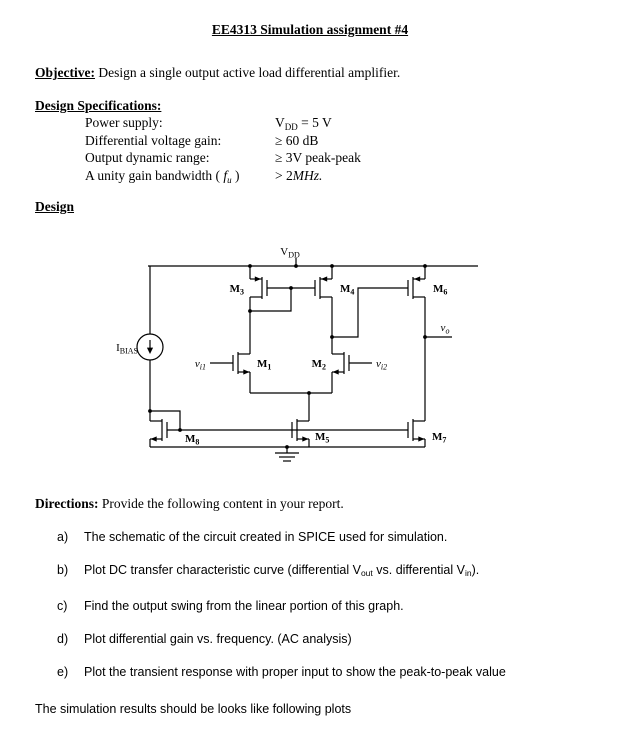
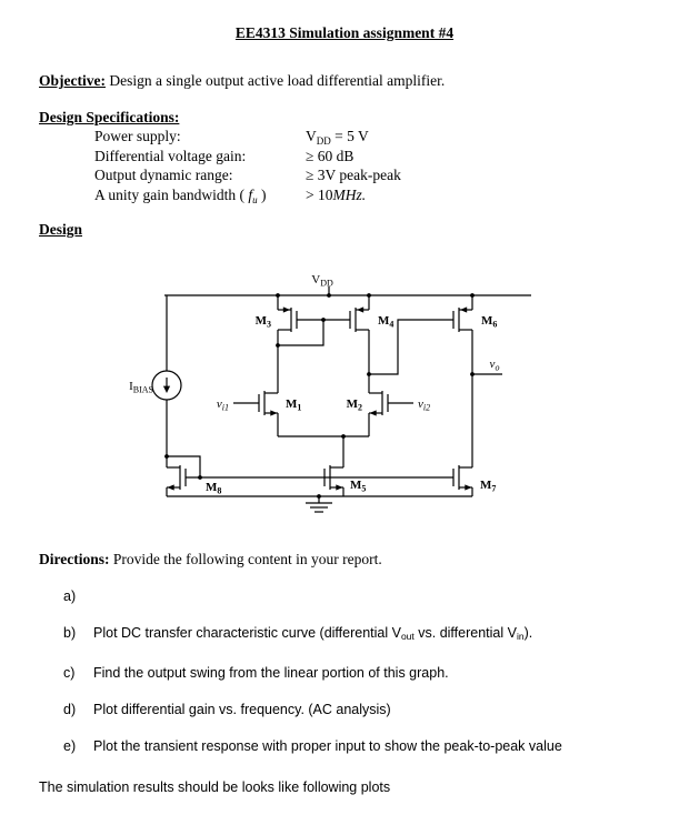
  EE4313 Simulation assignment #4
  Objective: Design a single output active load differential amplifier.
  Design Specifications:
  Power supply:
  VDD = 5 V
  Differential voltage gain:
  ≥ 60 dB
  Output dynamic range:
  ≥ 3V peak-peak
  A unity gain bandwidth ( fu )
- > 2MHz.
+ > 10MHz.
  Design
  VDD
  IBIAS
  M3
  M4
  M6
  vi1
  M1
  M2
  vi2
  vo
  M8
  M5
  M7
  Directions: Provide the following content in your report.
  a)
- The schematic of the circuit created in SPICE used for simulation.
  b)
  Plot DC transfer characteristic curve (differential Vout vs. differential Vin).
  c)
  Find the output swing from the linear portion of this graph.
  d)
  Plot differential gain vs. frequency. (AC analysis)
  e)
  Plot the transient response with proper input to show the peak-to-peak value
  The simulation results should be looks like following plots
